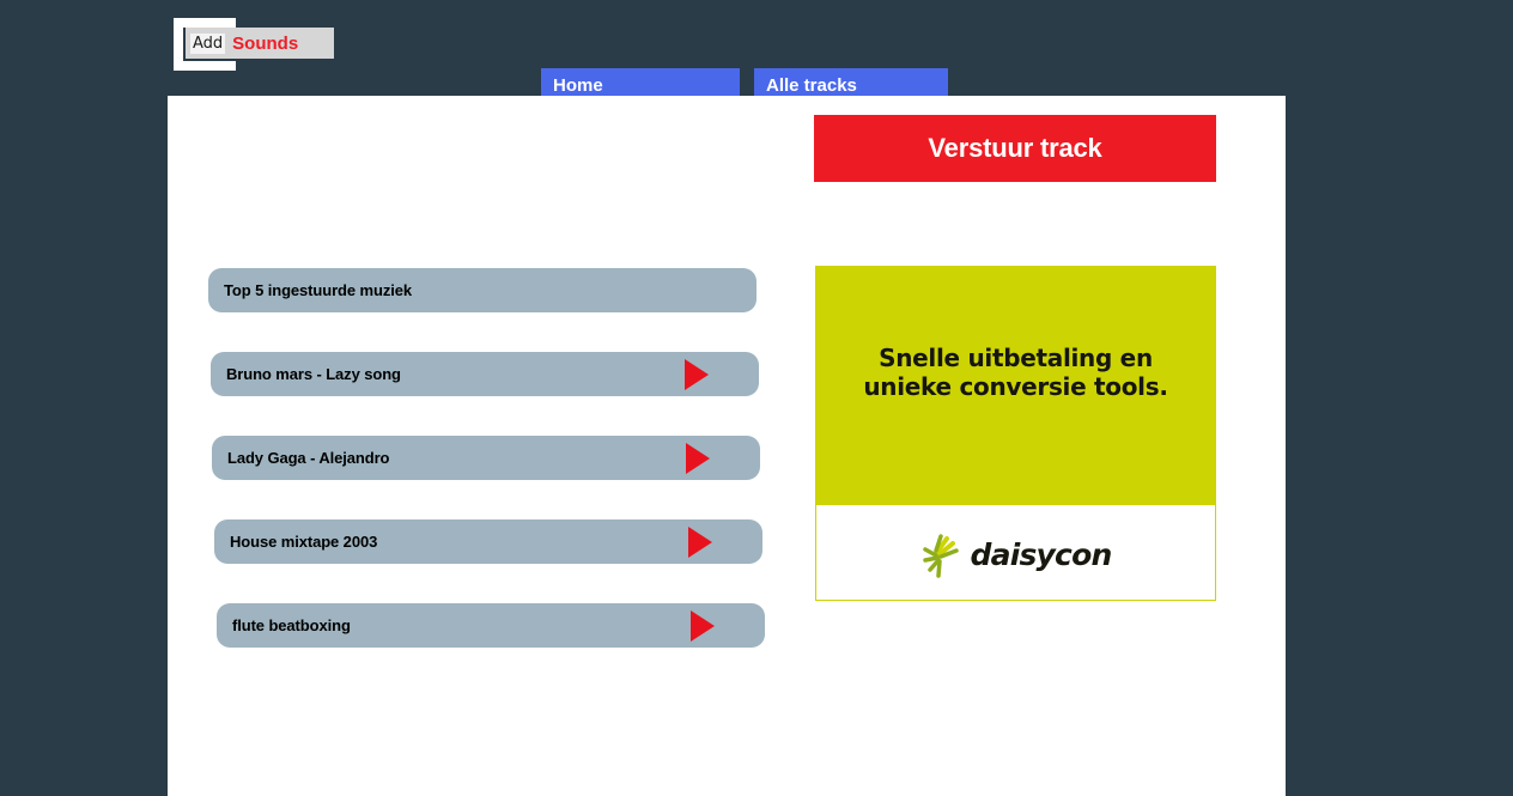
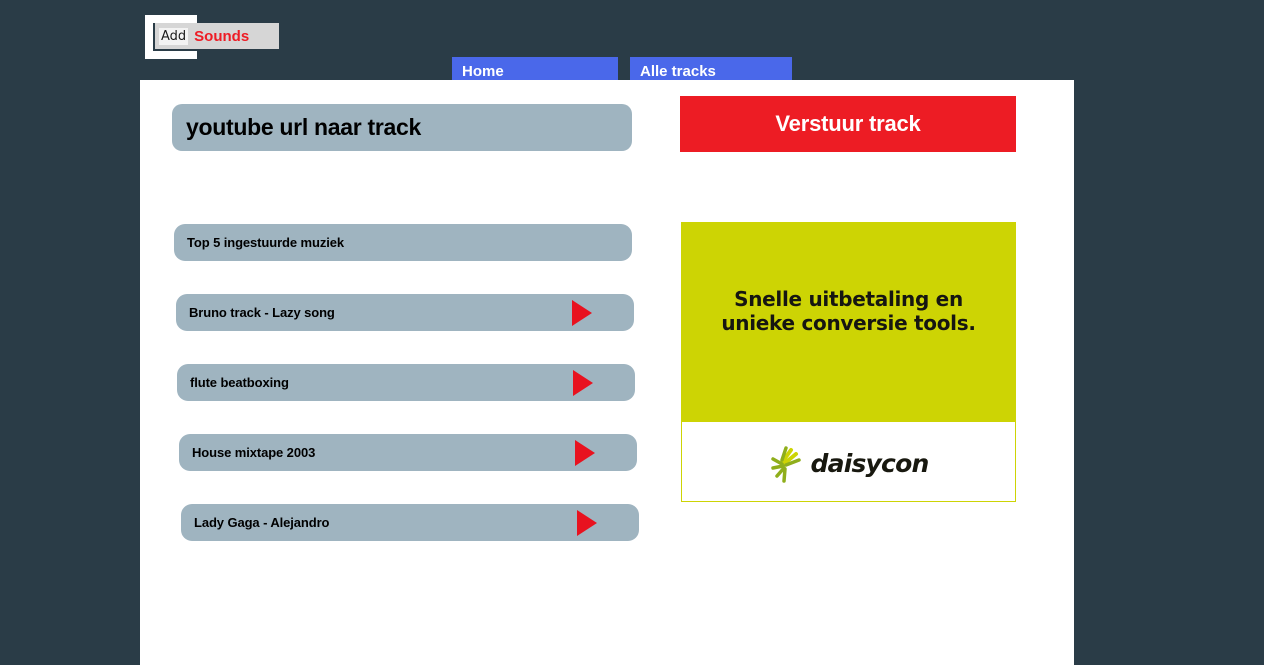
  Add
  Sounds
  Home
  Alle tracks
+ youtube url naar track
  Verstuur track
  Top 5 ingestuurde muziek
- Bruno mars - Lazy song
+ Bruno track - Lazy song
- Lady Gaga - Alejandro
+ flute beatboxing
  House mixtape 2003
- flute beatboxing
+ Lady Gaga - Alejandro
  Snelle uitbetaling en
  unieke conversie tools.
  daisycon
